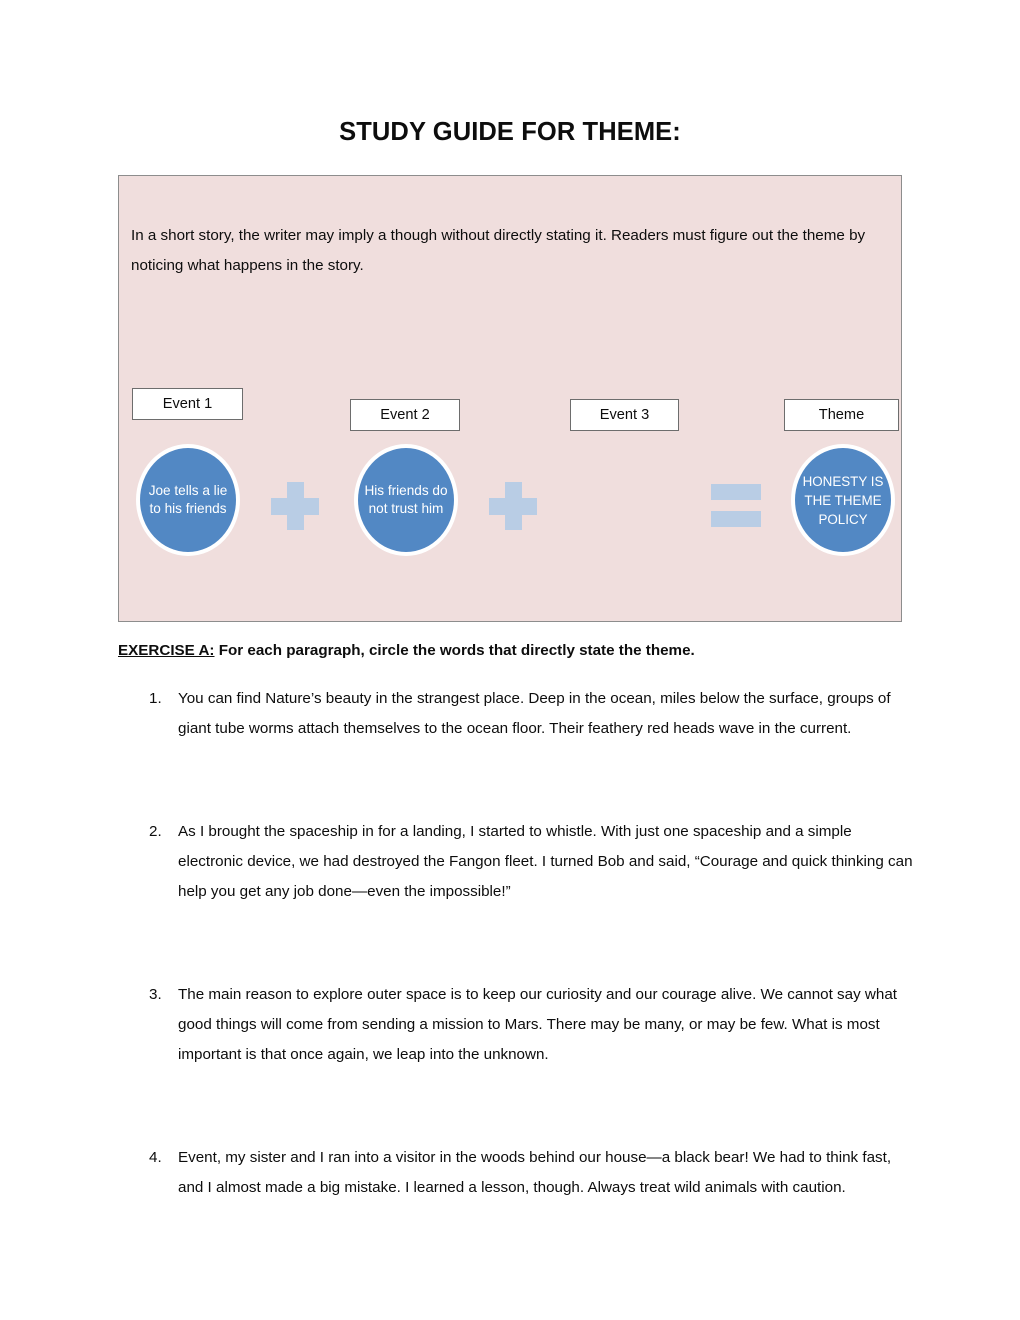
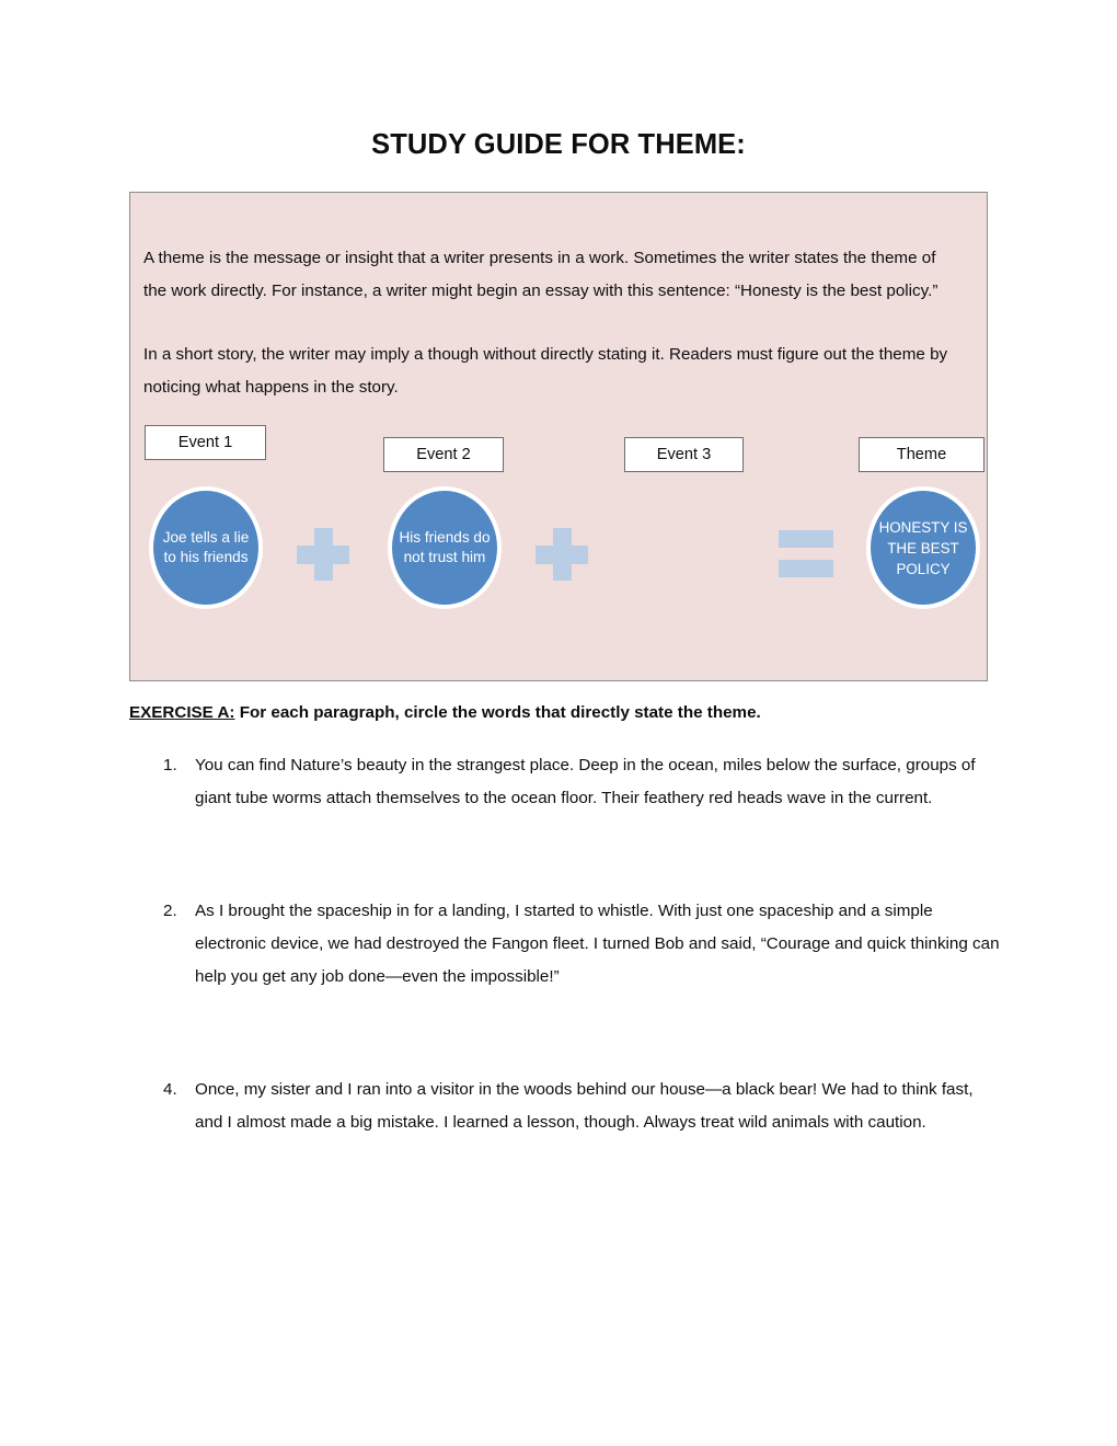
  STUDY GUIDE FOR THEME:
+ A theme is the message or insight that a writer presents in a work. Sometimes the writer states the theme of the work directly. For instance, a writer might begin an essay with this sentence: “Honesty is the best policy.”
  In a short story, the writer may imply a though without directly stating it. Readers must figure out the theme by noticing what happens in the story.
  Event 1
  Event 2
  Event 3
  Theme
  Joe tells a lie to his friends
  His friends do not trust him
- HONESTY IS THE THEME POLICY
+ HONESTY IS THE BEST POLICY
  EXERCISE A: For each paragraph, circle the words that directly state the theme.
  1.
  You can find Nature’s beauty in the strangest place. Deep in the ocean, miles below the surface, groups of giant tube worms attach themselves to the ocean floor. Their feathery red heads wave in the current.
  2.
  As I brought the spaceship in for a landing, I started to whistle. With just one spaceship and a simple electronic device, we had destroyed the Fangon fleet. I turned Bob and said, “Courage and quick thinking can help you get any job done—even the impossible!”
- 3.
- The main reason to explore outer space is to keep our curiosity and our courage alive. We cannot say what good things will come from sending a mission to Mars. There may be many, or may be few. What is most important is that once again, we leap into the unknown.
  4.
- Event, my sister and I ran into a visitor in the woods behind our house—a black bear! We had to think fast, and I almost made a big mistake. I learned a lesson, though. Always treat wild animals with caution.
+ Once, my sister and I ran into a visitor in the woods behind our house—a black bear! We had to think fast, and I almost made a big mistake. I learned a lesson, though. Always treat wild animals with caution.
